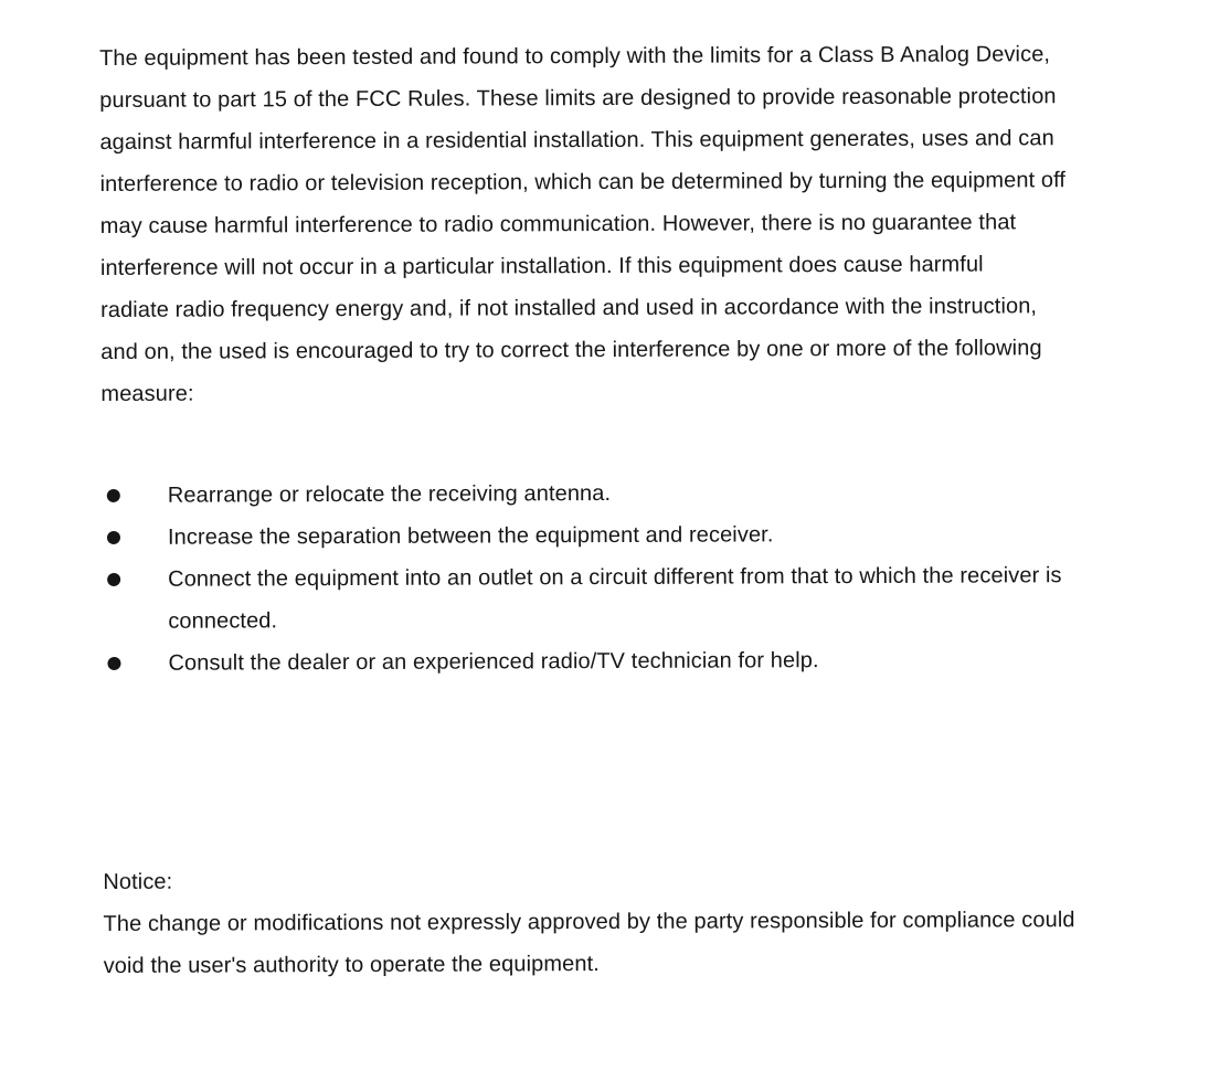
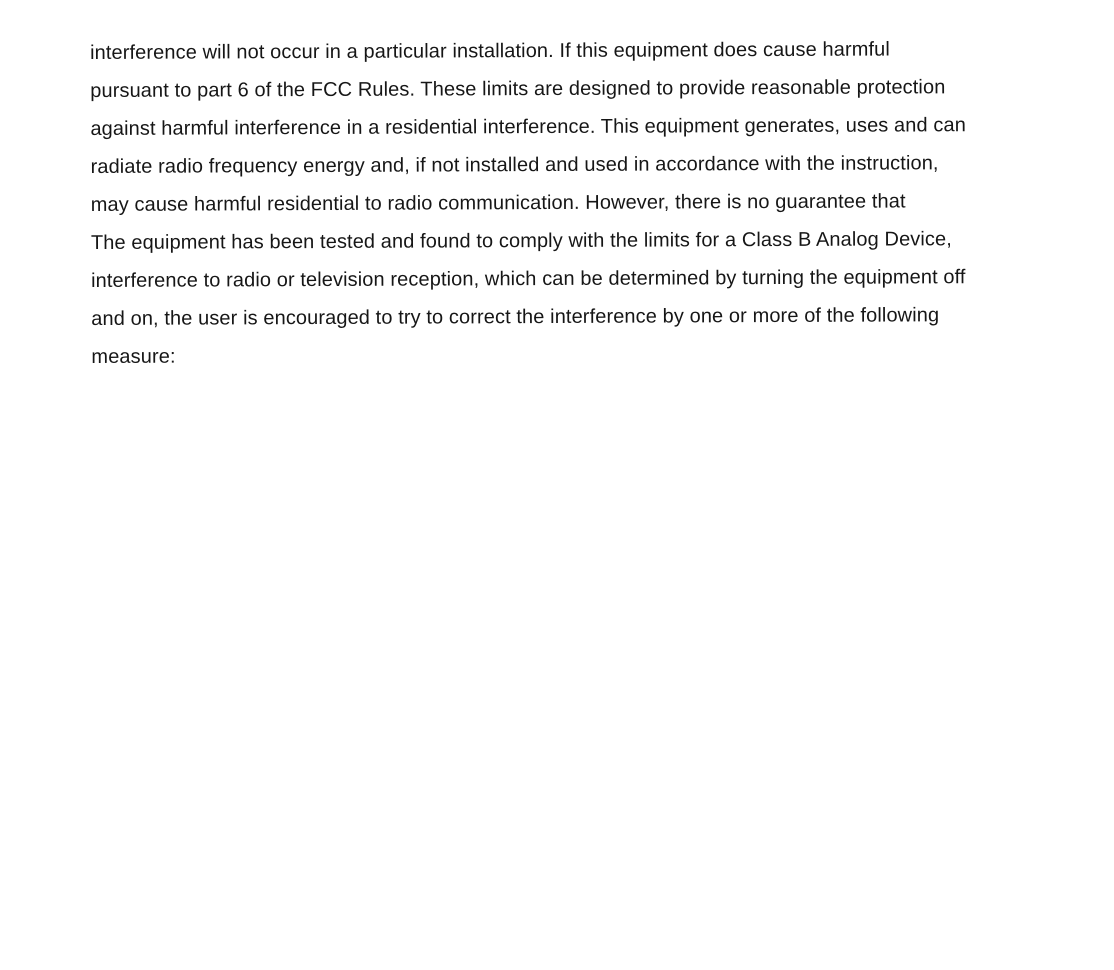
- The equipment has been tested and found to comply with the limits for a Class B Analog Device,
+ interference will not occur in a particular installation. If this equipment does cause harmful
- pursuant to part 15 of the FCC Rules. These limits are designed to provide reasonable protection
+ pursuant to part 6 of the FCC Rules. These limits are designed to provide reasonable protection
- against harmful interference in a residential installation. This equipment generates, uses and can
+ against harmful interference in a residential interference. This equipment generates, uses and can
- interference to radio or television reception, which can be determined by turning the equipment off
+ radiate radio frequency energy and, if not installed and used in accordance with the instruction,
- may cause harmful interference to radio communication. However, there is no guarantee that
+ may cause harmful residential to radio communication. However, there is no guarantee that
- interference will not occur in a particular installation. If this equipment does cause harmful
+ The equipment has been tested and found to comply with the limits for a Class B Analog Device,
- radiate radio frequency energy and, if not installed and used in accordance with the instruction,
+ interference to radio or television reception, which can be determined by turning the equipment off
- and on, the used is encouraged to try to correct the interference by one or more of the following
+ and on, the user is encouraged to try to correct the interference by one or more of the following
  measure:
- Rearrange or relocate the receiving antenna.
- Increase the separation between the equipment and receiver.
- Connect the equipment into an outlet on a circuit different from that to which the receiver is
- connected.
- Consult the dealer or an experienced radio/TV technician for help.
- Notice:
- The change or modifications not expressly approved by the party responsible for compliance could
- void the user's authority to operate the equipment.
